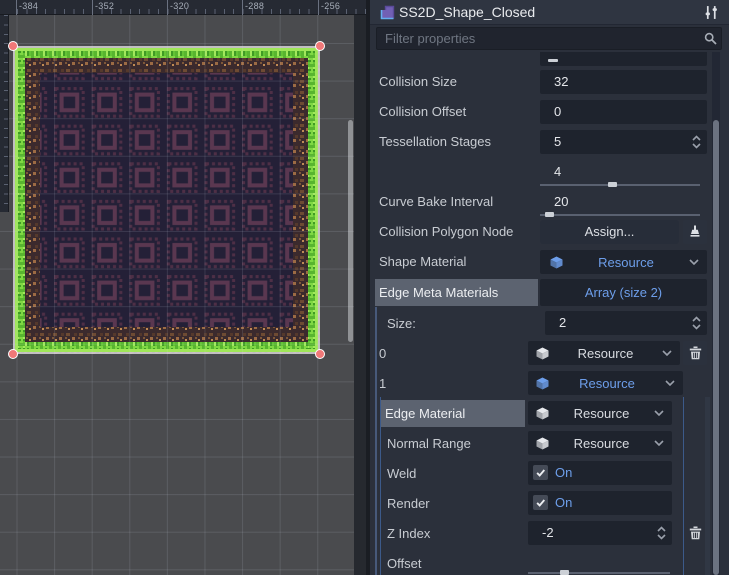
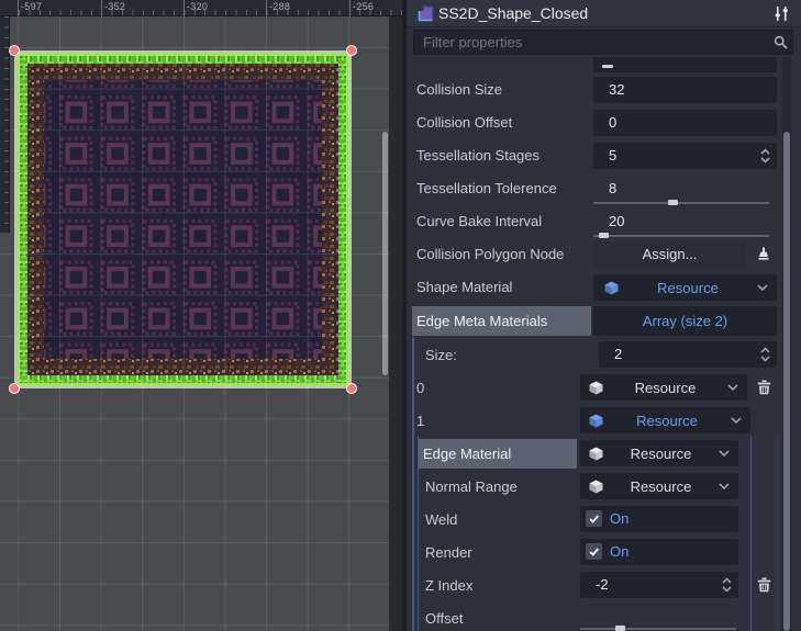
- -384
+ -597
  -352
  -320
  -288
  -256
  SS2D_Shape_Closed
  Filter properties
  Collision Size
  32
  Collision Offset
  0
  Tessellation Stages
  5
+ Tessellation Tolerence
- 4
+ 8
  Curve Bake Interval
  20
  Collision Polygon Node
  Assign...
  Shape Material
  Resource
  Edge Meta Materials
  Array (size 2)
  Size:
  2
  0
  Resource
  1
  Resource
  Edge Material
  Resource
  Normal Range
  Resource
  Weld
  On
  Render
  On
  Z Index
  -2
  Offset
